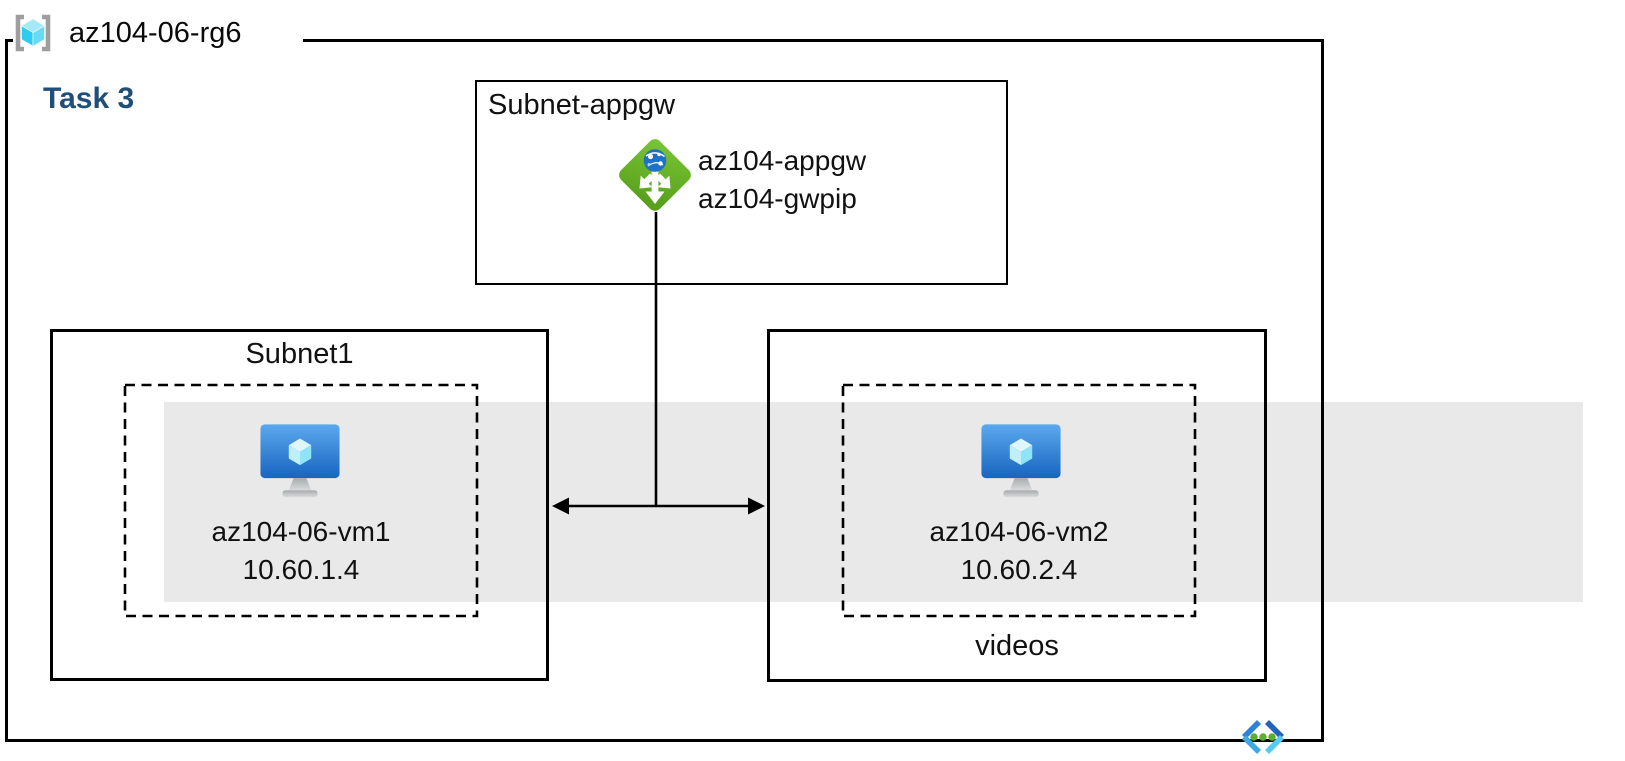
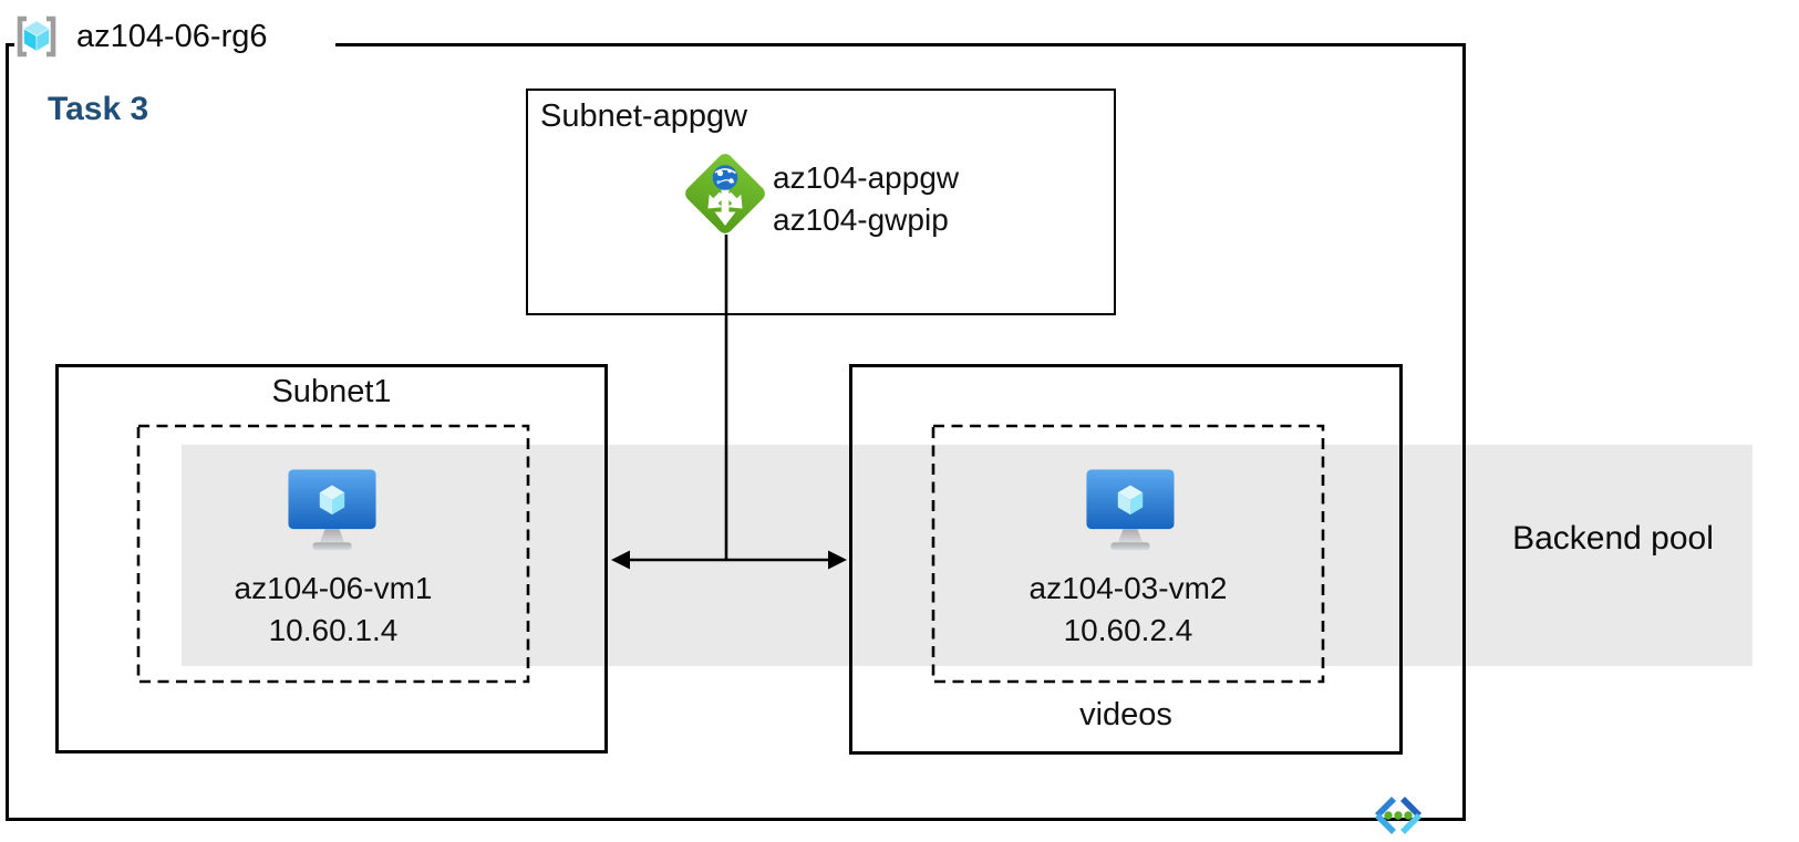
+ Backend pool
  az104-06-rg6
  Task 3
  Subnet-appgw
  az104-appgw
  az104-gwpip
  Subnet1
  az104-06-vm1
  10.60.1.4
- az104-06-vm2
+ az104-03-vm2
  10.60.2.4
  videos
